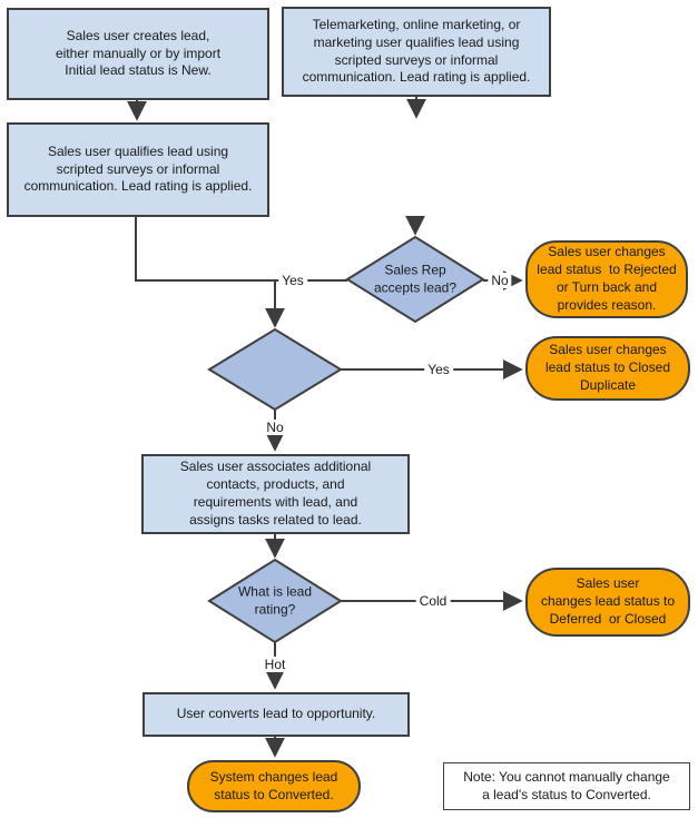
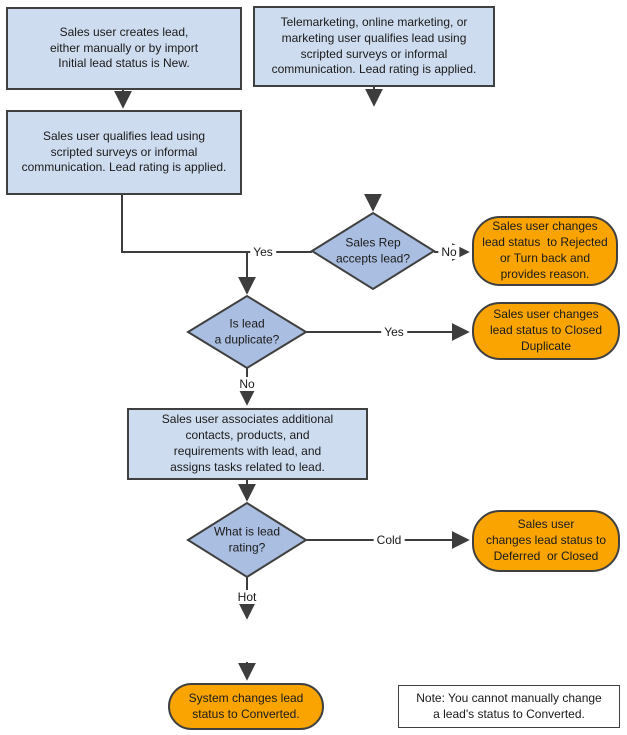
  Sales user creates lead,
  either manually or by import
  Initial lead status is New.
  Telemarketing, online marketing, or
  marketing user qualifies lead using
  scripted surveys or informal
  communication. Lead rating is applied.
  Sales user qualifies lead using
  scripted surveys or informal
  communication. Lead rating is applied.
  Sales Rep
  accepts lead?
  Sales user changes
  lead status to Rejected
  or Turn back and
  provides reason.
+ Is lead
+ a duplicate?
  Sales user changes
  lead status to Closed
  Duplicate
  Sales user associates additional
  contacts, products, and
  requirements with lead, and
  assigns tasks related to lead.
  What is lead
  rating?
  Sales user
  changes lead status to
  Deferred or Closed
- User converts lead to opportunity.
  System changes lead
  status to Converted.
  Note: You cannot manually change
  a lead's status to Converted.
  Yes
  No
  Yes
  No
  Cold
  Hot
